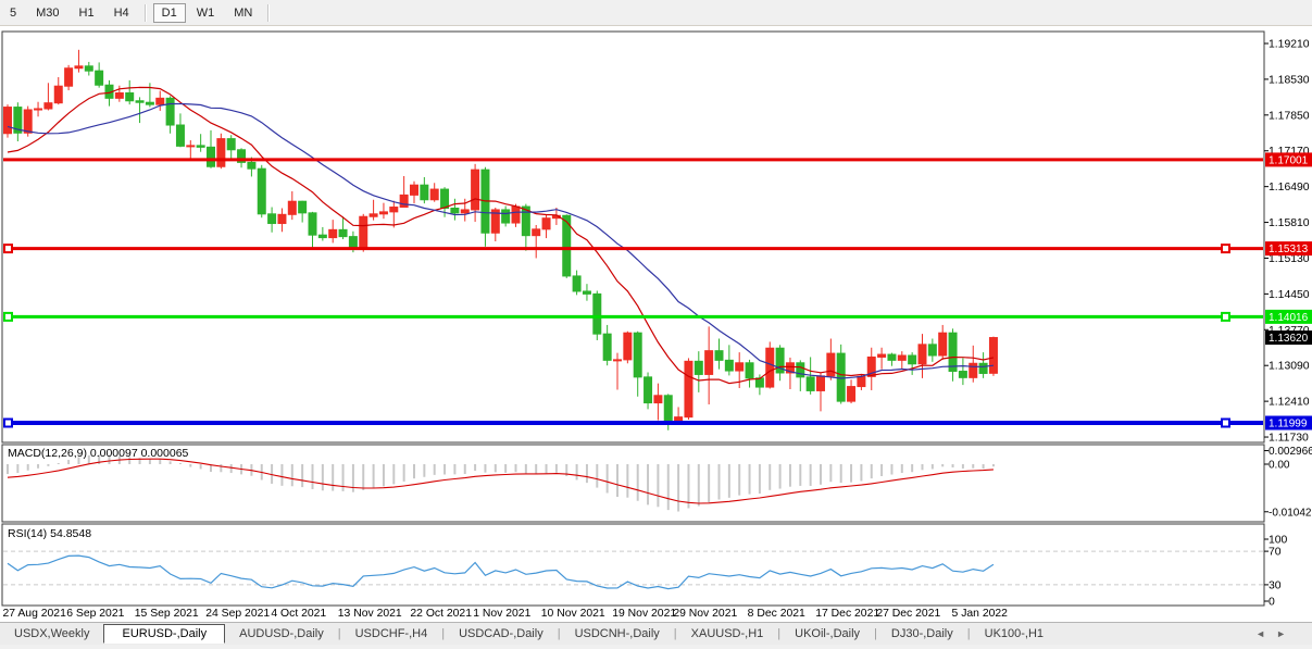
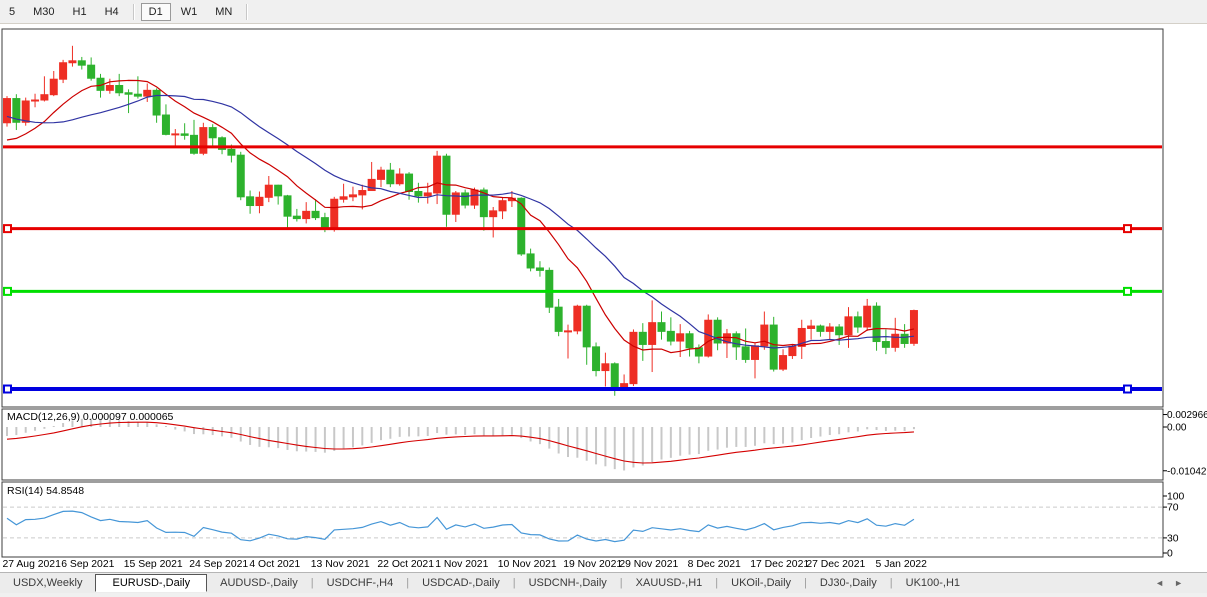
  5
  M30
  H1
  H4
  D1
  W1
  MN
- 1.19210
- 1.18530
- 1.17850
- 1.17170
- 1.16490
- 1.15810
- 1.15130
- 1.14450
- 1.13090
- 1.12410
- 1.11730
- 1.17001
- 1.15313
- 1.14016
- 1.11999
- 1.13620
  0.002966
  0.00
  -0.01042
  100
  70
  30
  0
  27 Aug 2021
  6 Sep 2021
  15 Sep 2021
  24 Sep 2021
  4 Oct 2021
  13 Nov 2021
  22 Oct 2021
  1 Nov 2021
  10 Nov 2021
  19 Nov 2021
  29 Nov 2021
  8 Dec 2021
  17 Dec 2021
  27 Dec 2021
  5 Jan 2022
  MACD(12,26,9) 0.000097 0.000065
  RSI(14) 54.8548
  USDX,Weekly
  EURUSD-,Daily
  AUDUSD-,Daily
  |
  USDCHF-,H4
  |
  USDCAD-,Daily
  |
  USDCNH-,Daily
  |
  XAUUSD-,H1
  |
  UKOil-,Daily
  |
  DJ30-,Daily
  |
  UK100-,H1
  ◄►
